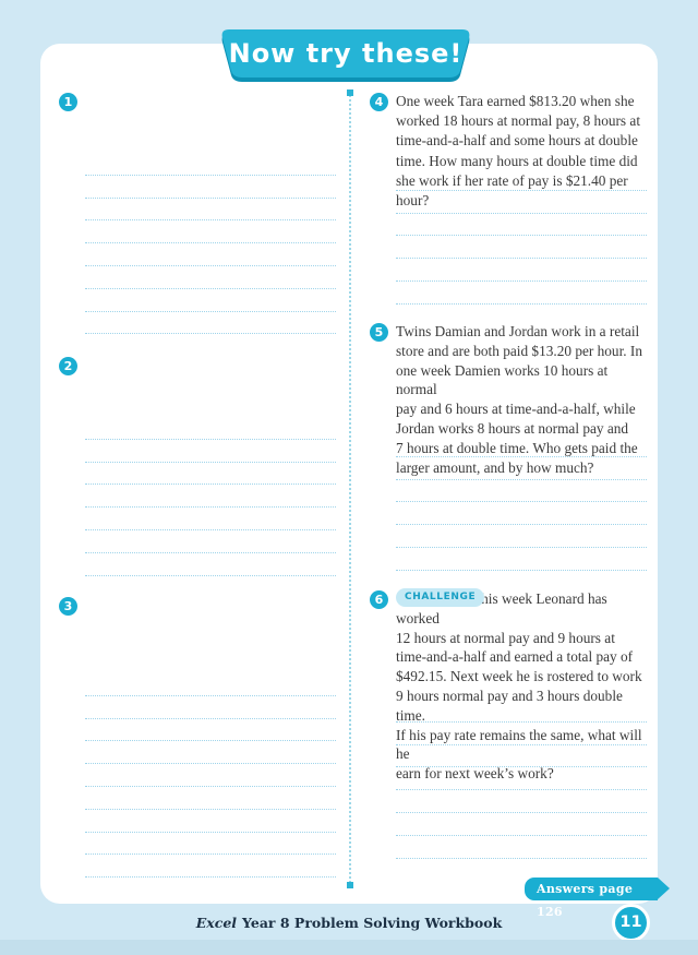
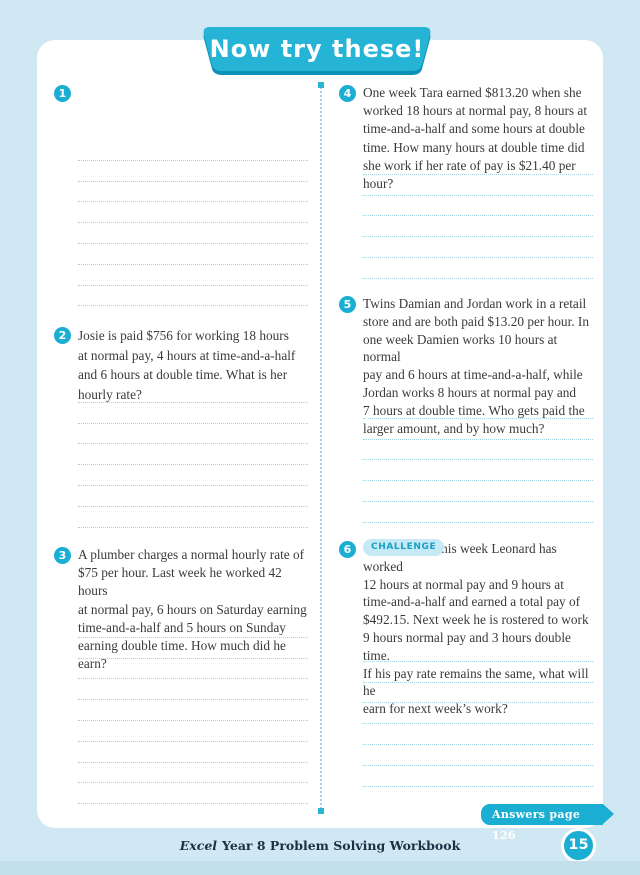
  Now try these!
  1
  2
+ Josie is paid $756 for working 18 hours
+ at normal pay, 4 hours at time-and-a-half
+ and 6 hours at double time. What is her
+ hourly rate?
  3
+ A plumber charges a normal hourly rate of
+ $75 per hour. Last week he worked 42 hours
+ at normal pay, 6 hours on Saturday earning
+ time-and-a-half and 5 hours on Sunday
+ earning double time. How much did he earn?
  4
  One week Tara earned $813.20 when she
  worked 18 hours at normal pay, 8 hours at
  time-and-a-half and some hours at double
  time. How many hours at double time did
  she work if her rate of pay is $21.40 per hour?
  5
  Twins Damian and Jordan work in a retail
  store and are both paid $13.20 per hour. In
  one week Damien works 10 hours at normal
  pay and 6 hours at time-and-a-half, while
  Jordan works 8 hours at normal pay and
  7 hours at double time. Who gets paid the
  larger amount, and by how much?
  6
  CHALLENGE
  his week Leonard has worked
  12 hours at normal pay and 9 hours at
  time-and-a-half and earned a total pay of
  $492.15. Next week he is rostered to work
  9 hours normal pay and 3 hours double time.
  If his pay rate remains the same, what will he
  earn for next week’s work?
  Answers page 126
  Excel Year 8 Problem Solving Workbook
- 11
+ 15
